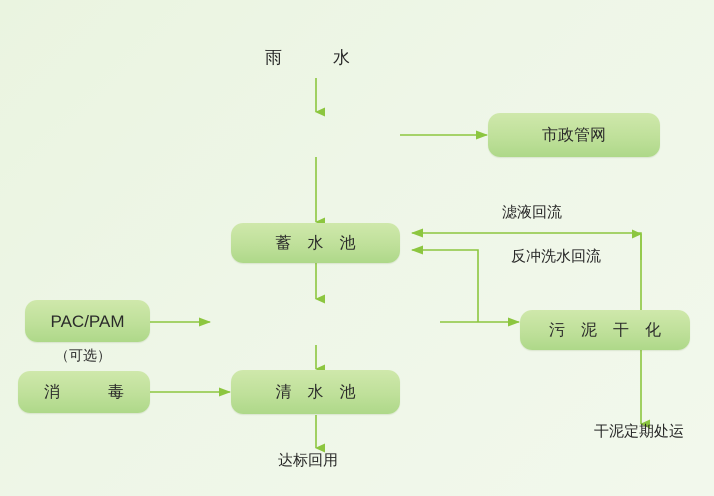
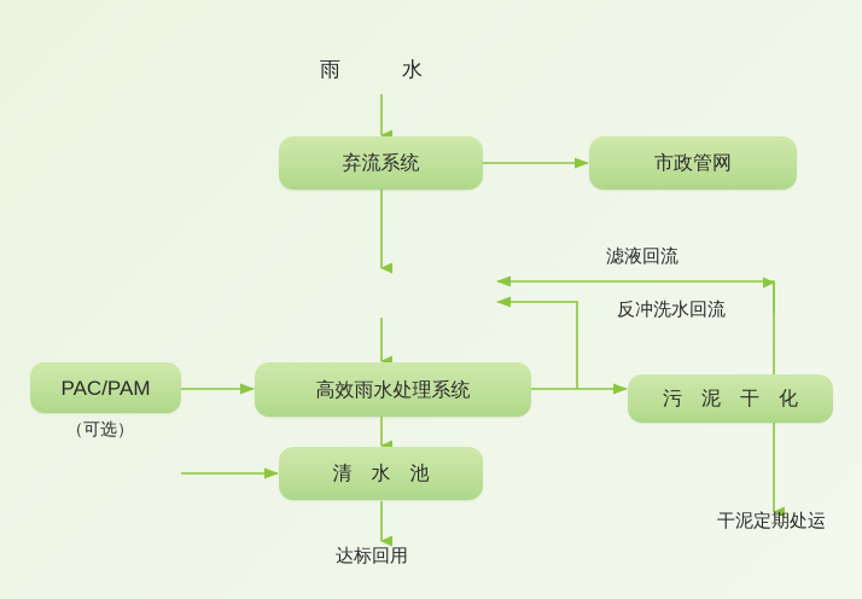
  雨 水
+ 弃流系统
  市政管网
- 蓄 水 池
  PAC/PAM
  （可选）
+ 高效雨水处理系统
  污 泥 干 化
- 消 毒
  清 水 池
  滤液回流
  反冲洗水回流
  干泥定期处运
  达标回用
